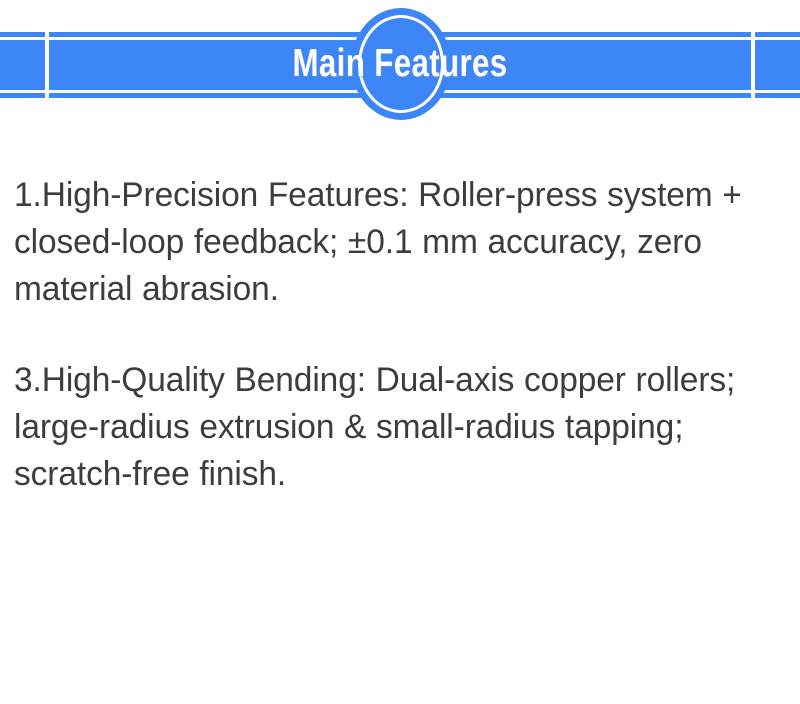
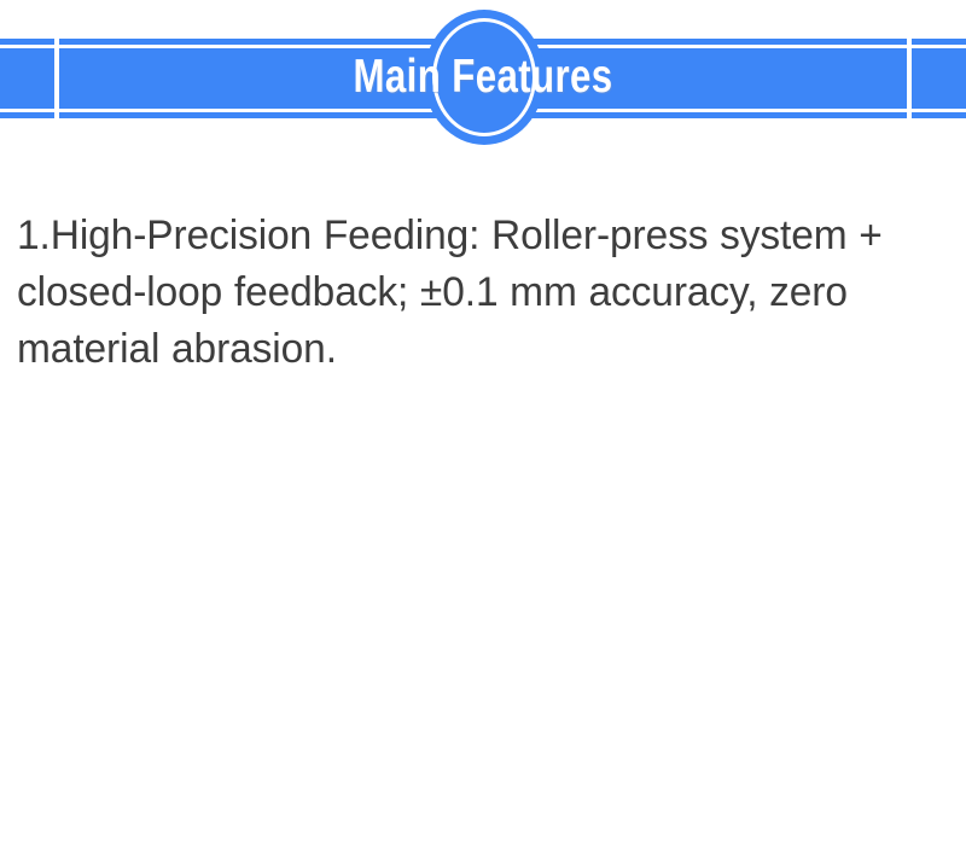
  Main Features
- 1.High-Precision Features: Roller-press system + closed-loop feedback; ±0.1 mm accuracy, zero material abrasion.
+ 1.High-Precision Feeding: Roller-press system + closed-loop feedback; ±0.1 mm accuracy, zero material abrasion.
- 3.High-Quality Bending: Dual-axis copper rollers; large-radius extrusion & small-radius tapping; scratch-free finish.
